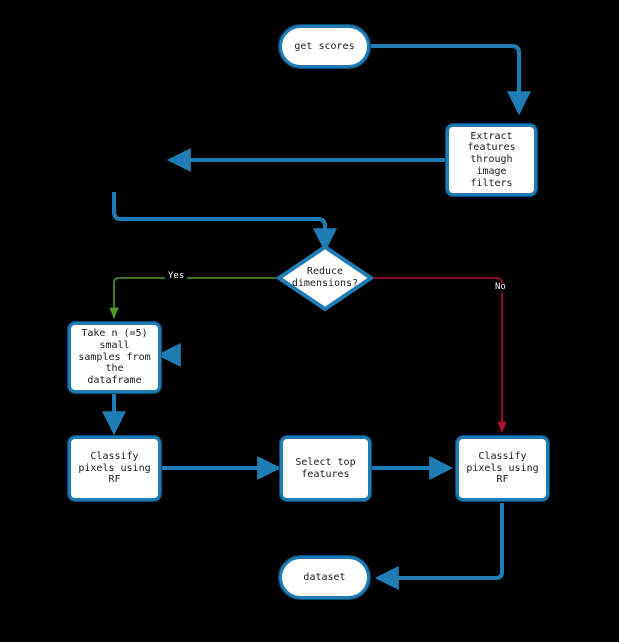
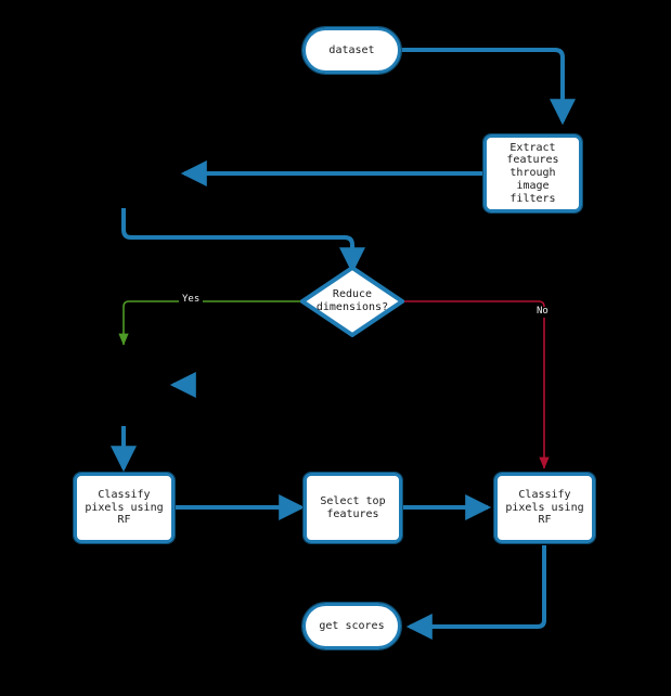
- get scores
+ dataset
  Extract
  features
  through
  image
  filters
  Reduce
  dimensions?
- Take n (=5)
- small
- samples from
- the
- dataframe
  Classify
  pixels using
  RF
  Select top
  features
  Classify
  pixels using
  RF
- dataset
+ get scores
  Yes
  No
